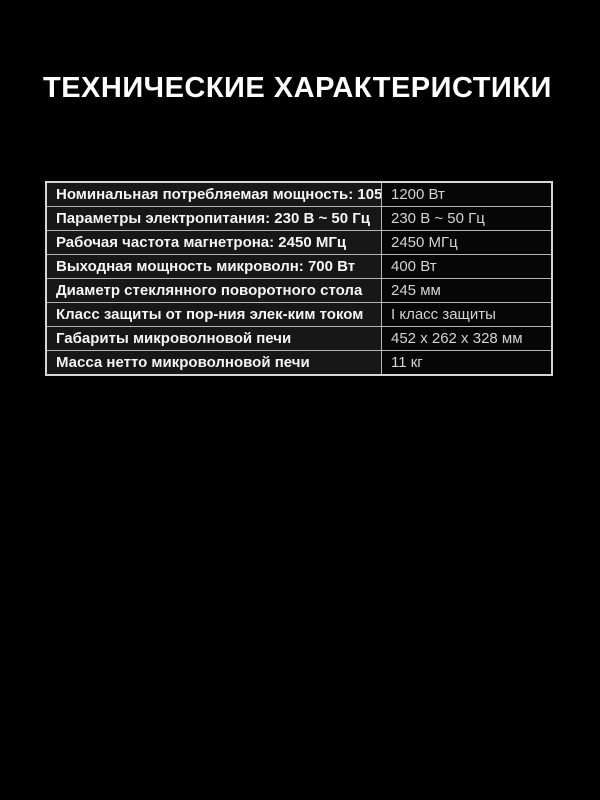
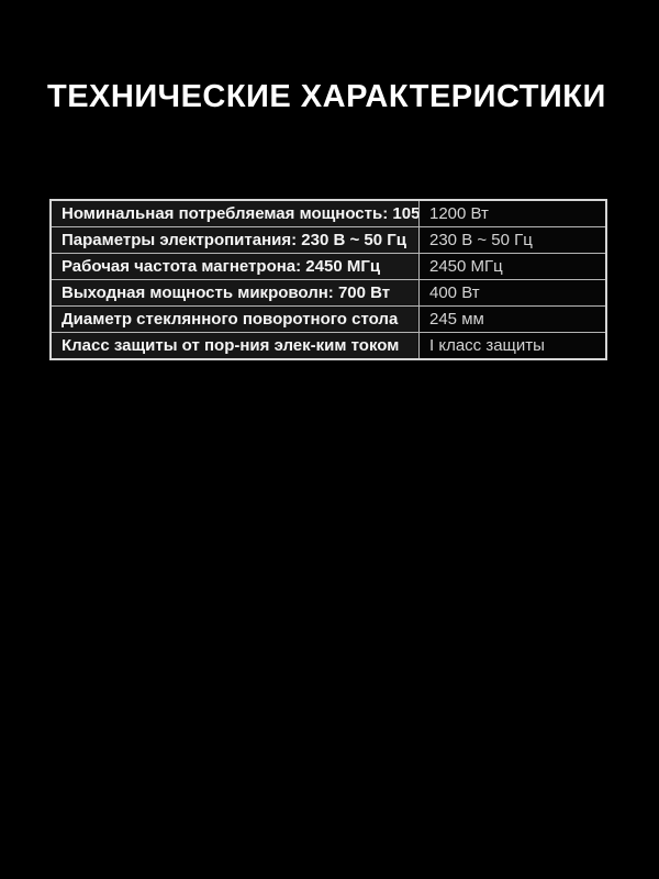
  ТЕХНИЧЕСКИЕ ХАРАКТЕРИСТИКИ
  Номинальная потребляемая мощность: 105	1200 Вт
  Параметры электропитания: 230 В ~ 50 Гц	230 В ~ 50 Гц
  Рабочая частота магнетрона: 2450 МГц	2450 МГц
  Выходная мощность микроволн: 700 Вт	400 Вт
  Диаметр стеклянного поворотного стола	245 мм
  Класс защиты от пор-ния элек-ким током	I класс защиты
- Габариты микроволновой печи	452 x 262 x 328 мм
- Масса нетто микроволновой печи	11 кг
